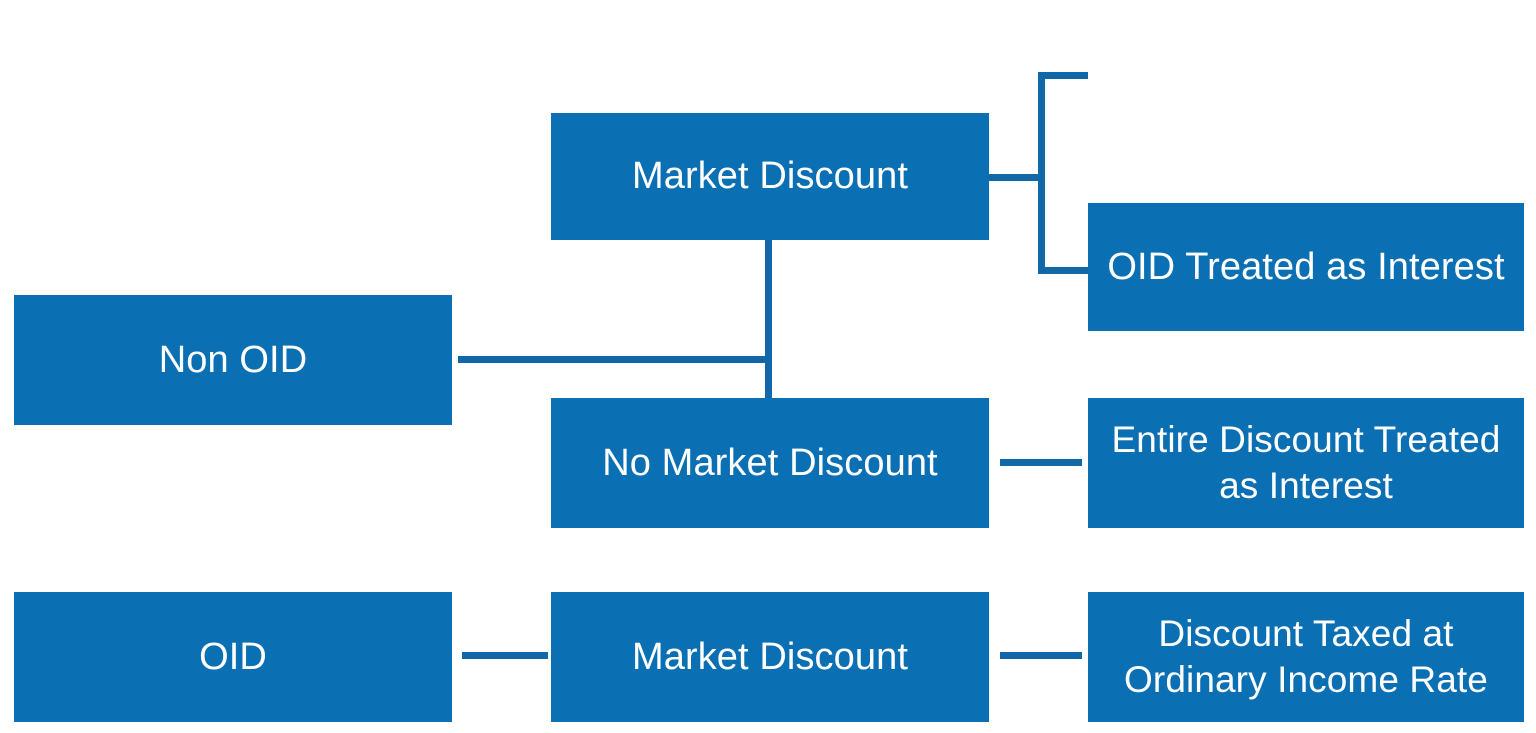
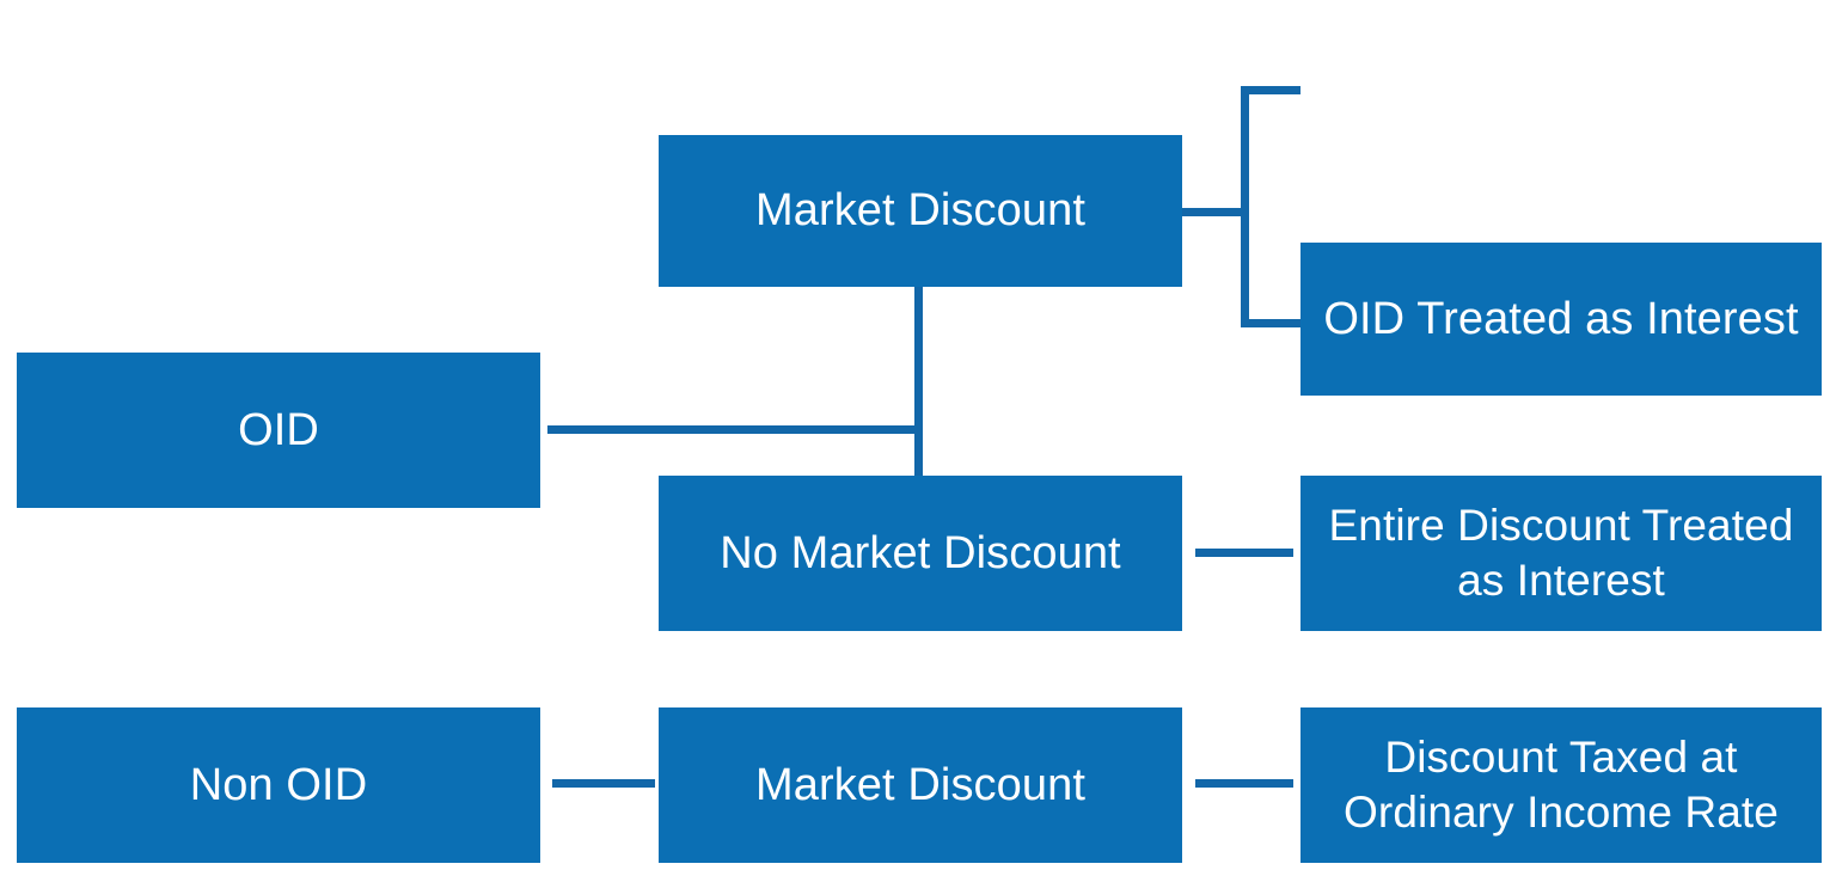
- Non OID
+ OID
  Market Discount
  OID Treated as Interest
  No Market Discount
  Entire Discount Treated
  as Interest
- OID
+ Non OID
  Market Discount
  Discount Taxed at
  Ordinary Income Rate
